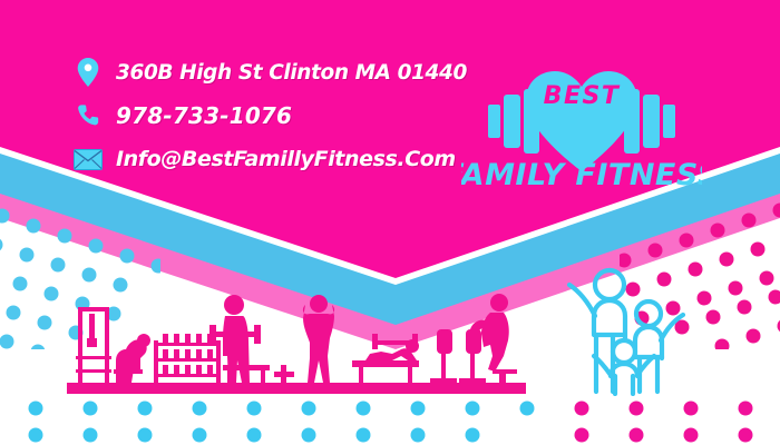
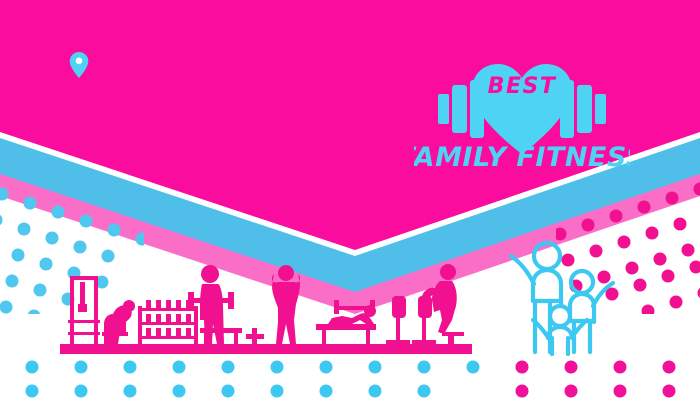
- 360B High St Clinton MA 01440
- 978-733-1076
- Info@BestFamillyFitness.Com
  BEST
  AMILY FITNES
